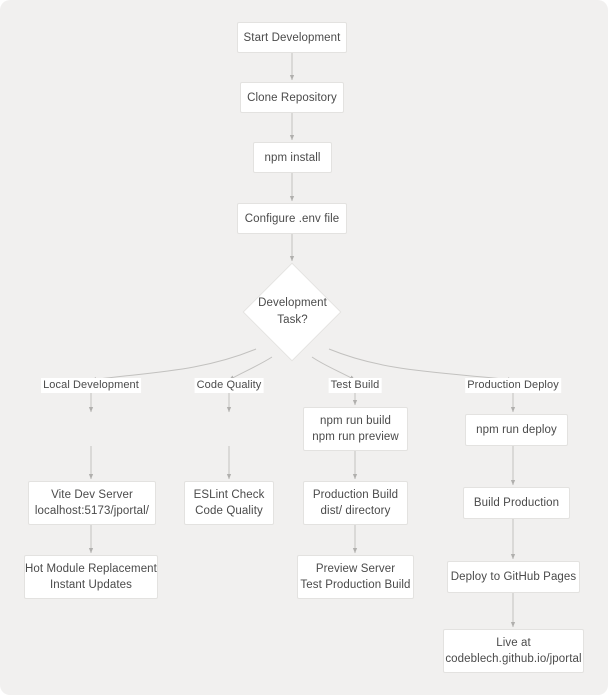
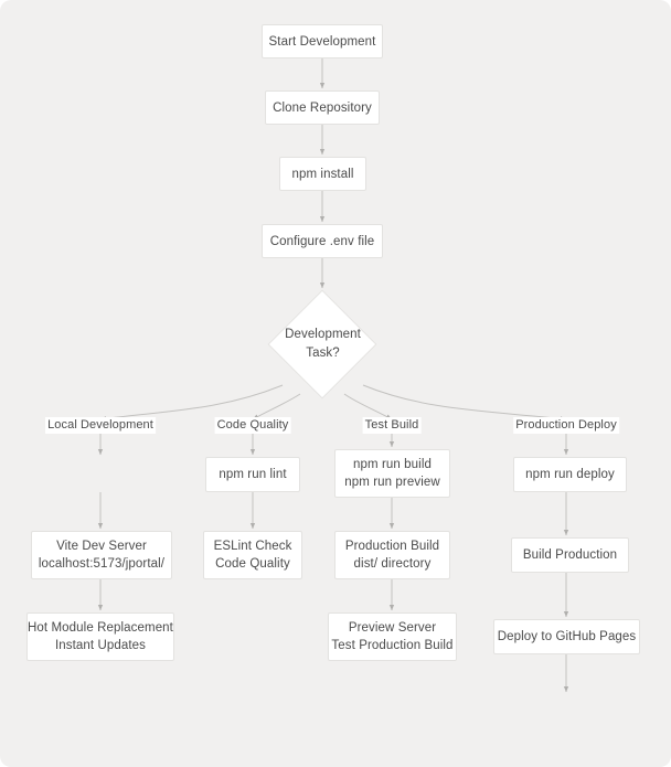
  Start Development
  Clone Repository
  npm install
  Configure .env file
  Development
  Task?
  Local Development
  Code Quality
  Test Build
  Production Deploy
  Vite Dev Server
  localhost:5173/jportal/
  Hot Module Replacement
  Instant Updates
+ npm run lint
  ESLint Check
  Code Quality
  npm run build
  npm run preview
  Production Build
  dist/ directory
  Preview Server
  Test Production Build
  npm run deploy
  Build Production
  Deploy to GitHub Pages
- Live at
- codeblech.github.io/jportal
